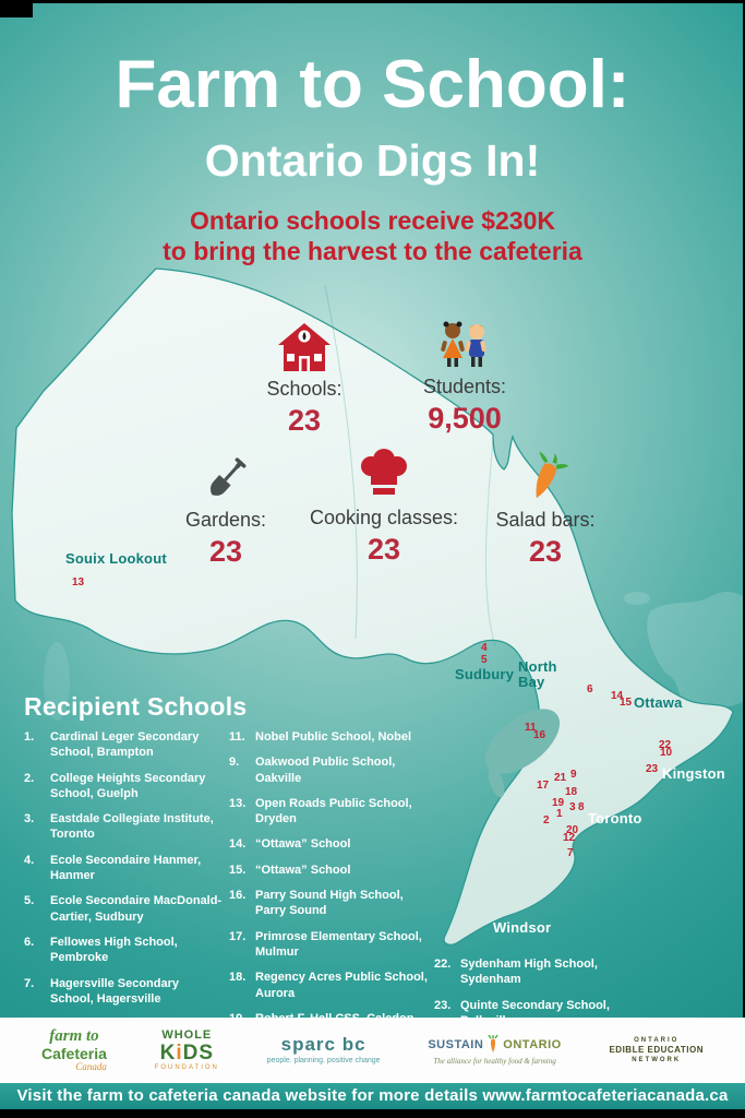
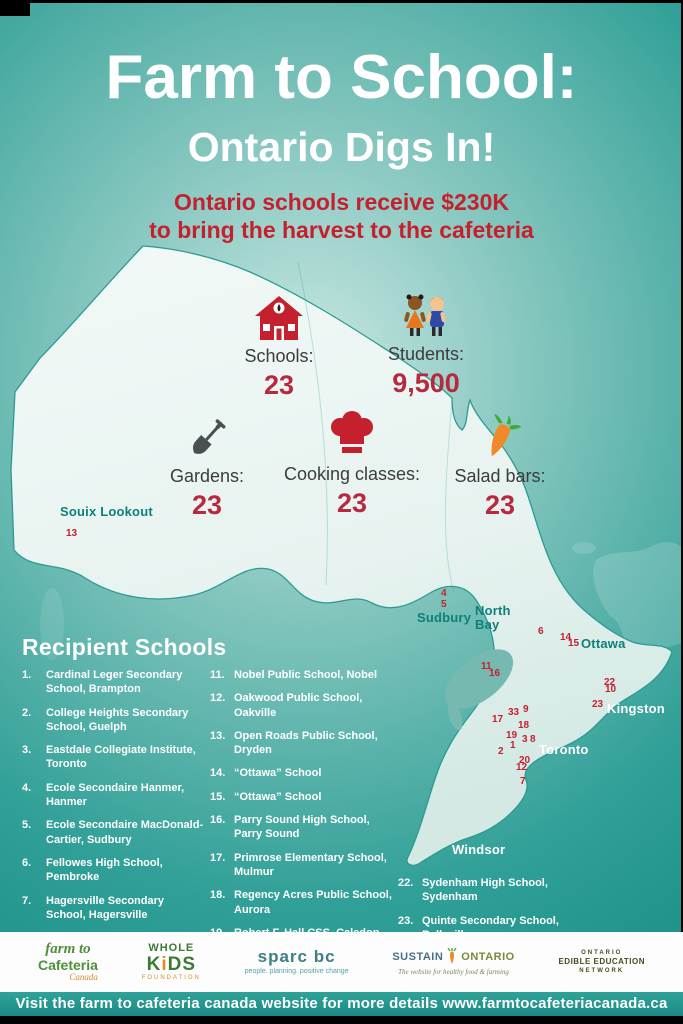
  Farm to School:
  Ontario Digs In!
  Ontario schools receive $230K
  to bring the harvest to the cafeteria
  Schools:
  23
  Students:
  9,500
  Gardens:
  23
  Cooking classes:
  23
  Salad bars:
  23
  Souix Lookout
  Sudbury
  North Bay
  Ottawa
  Kingston
  Toronto
  Windsor
  13
  4
  5
  6
  14
  15
  11
  16
  22
  10
  23
  9
- 21
+ 33
  17
  18
  19
  3
  8
  1
  2
  20
  12
  7
  Recipient Schools
  1.
  Cardinal Leger Secondary School, Brampton
  2.
  College Heights Secondary School, Guelph
  3.
  Eastdale Collegiate Institute, Toronto
  4.
  Ecole Secondaire Hanmer, Hanmer
  5.
  Ecole Secondaire MacDonald-Cartier, Sudbury
  6.
  Fellowes High School, Pembroke
  7.
  Hagersville Secondary School, Hagersville
  11.
  Nobel Public School, Nobel
- 9.
+ 12.
  Oakwood Public School, Oakville
  13.
  Open Roads Public School, Dryden
  14.
  “Ottawa” School
  15.
  “Ottawa” School
  16.
  Parry Sound High School, Parry Sound
  17.
  Primrose Elementary School, Mulmur
  18.
  Regency Acres Public School, Aurora
  22.
  Sydenham High School, Sydenham
  23.
  farm to
  Cafeteria
  Canada
  WHOLE
  KiDS
  sparc bc
  SUSTAIN
  ONTARIO
- The alliance for healthy food & farming
+ The website for healthy food & farming
  EDIBLE EDUCATION
  Visit the farm to cafeteria canada website for more details www.farmtocafeteriacanada.ca
